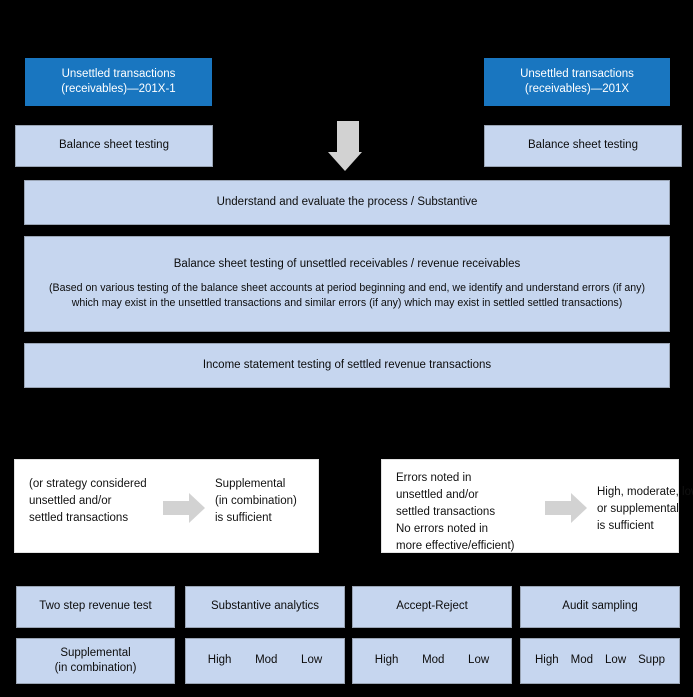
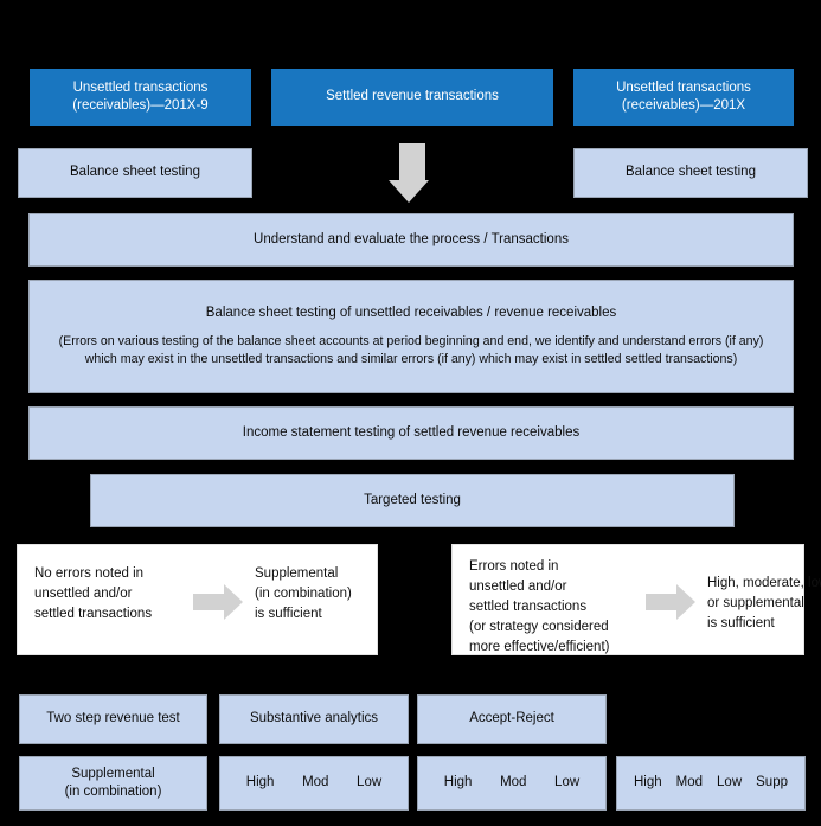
  Unsettled transactions
- (receivables)—201X-1
+ (receivables)—201X-9
+ Settled revenue transactions
  Unsettled transactions
  (receivables)—201X
  Balance sheet testing
  Balance sheet testing
- Understand and evaluate the process / Substantive
+ Understand and evaluate the process / Transactions
  Balance sheet testing of unsettled receivables / revenue receivables
- (Based on various testing of the balance sheet accounts at period beginning and end, we identify and understand errors (if any)
+ (Errors on various testing of the balance sheet accounts at period beginning and end, we identify and understand errors (if any)
  which may exist in the unsettled transactions and similar errors (if any) which may exist in settled settled transactions)
- Income statement testing of settled revenue transactions
+ Income statement testing of settled revenue receivables
+ Targeted testing
- (or strategy considered
+ No errors noted in
  unsettled and/or
  settled transactions
  Supplemental
  (in combination)
  is sufficient
  Errors noted in
  unsettled and/or
  settled transactions
- No errors noted in
+ (or strategy considered
  more effective/efficient)
  High, moderate, lo
  or supplemental
  is sufficient
  Two step revenue test
  Substantive analytics
  Accept-Reject
- Audit sampling
  Supplemental
  (in combination)
  High
  Mod
  Low
  High
  Mod
  Low
  High
  Mod
  Low
  Supp
